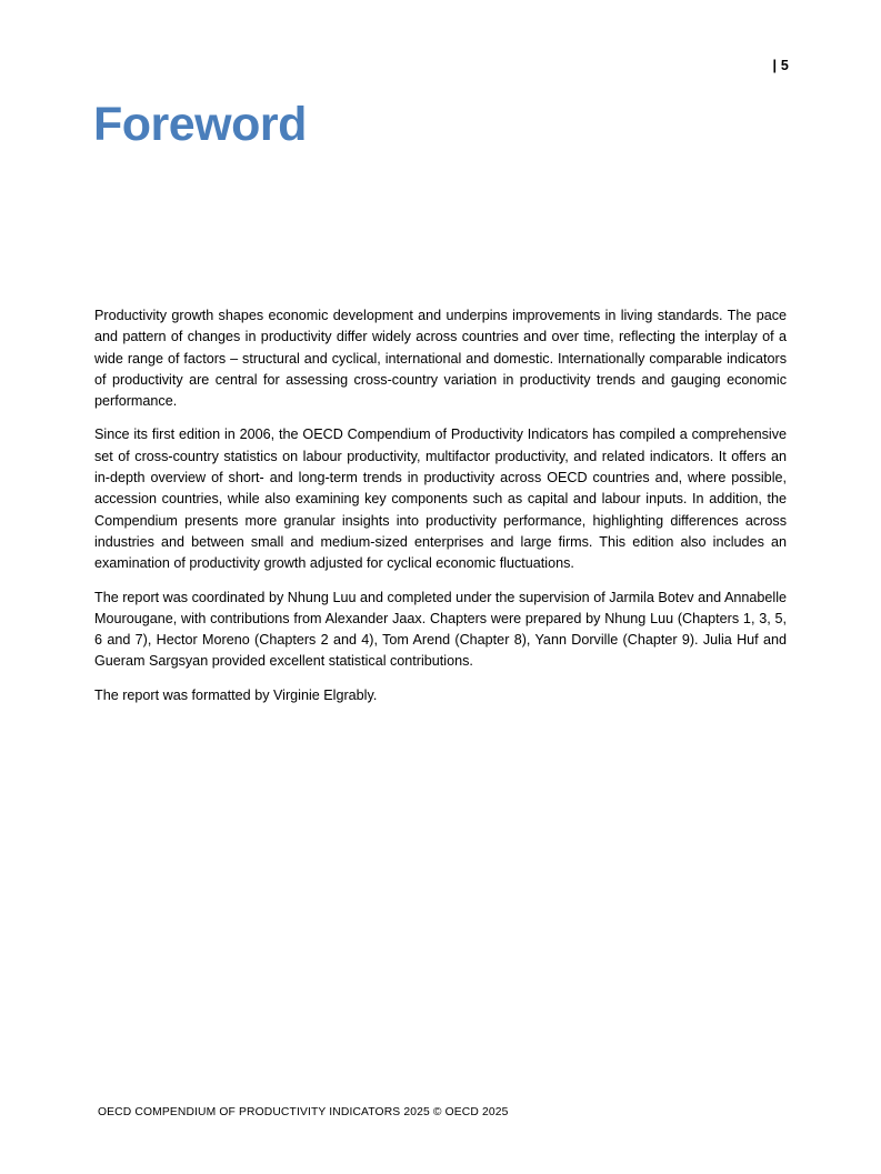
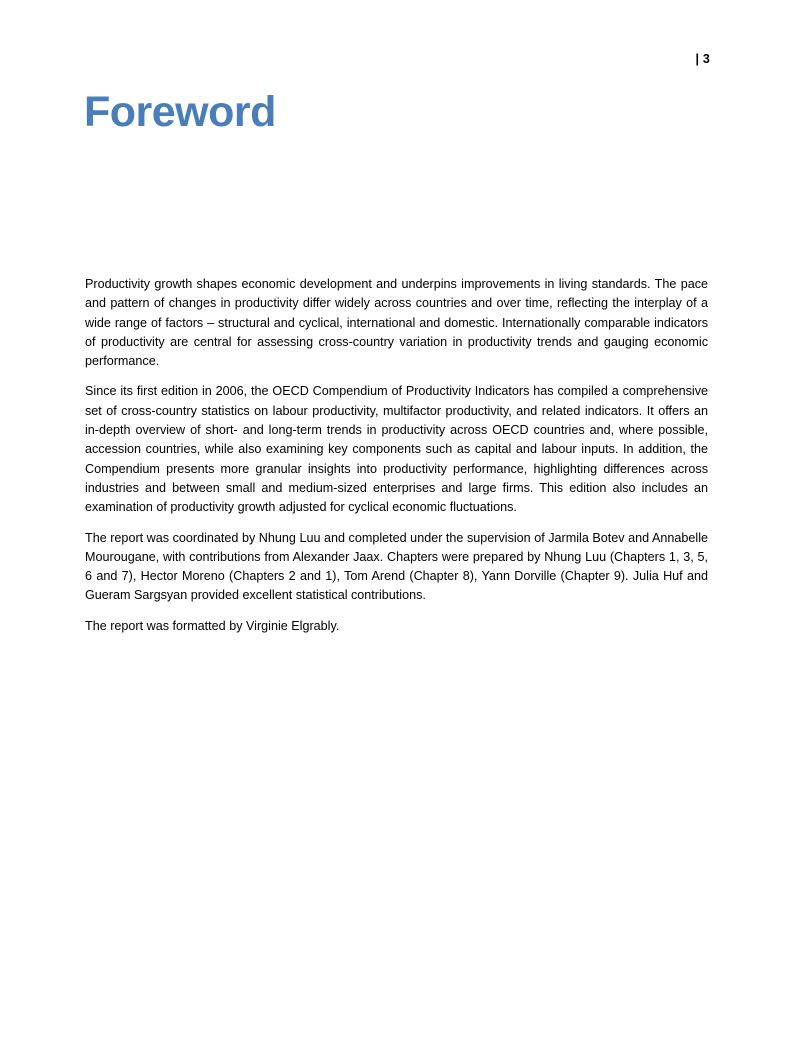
- | 5
+ | 3
  Foreword
  Productivity growth shapes economic development and underpins improvements in living standards. The pace and pattern of changes in productivity differ widely across countries and over time, reflecting the interplay of a wide range of factors – structural and cyclical, international and domestic. Internationally comparable indicators of productivity are central for assessing cross-country variation in productivity trends and gauging economic performance.
  Since its first edition in 2006, the OECD Compendium of Productivity Indicators has compiled a comprehensive set of cross-country statistics on labour productivity, multifactor productivity, and related indicators. It offers an in-depth overview of short- and long-term trends in productivity across OECD countries and, where possible, accession countries, while also examining key components such as capital and labour inputs. In addition, the Compendium presents more granular insights into productivity performance, highlighting differences across industries and between small and medium-sized enterprises and large firms. This edition also includes an examination of productivity growth adjusted for cyclical economic fluctuations.
- The report was coordinated by Nhung Luu and completed under the supervision of Jarmila Botev and Annabelle Mourougane, with contributions from Alexander Jaax. Chapters were prepared by Nhung Luu (Chapters 1, 3, 5, 6 and 7), Hector Moreno (Chapters 2 and 4), Tom Arend (Chapter 8), Yann Dorville (Chapter 9). Julia Huf and Gueram Sargsyan provided excellent statistical contributions.
+ The report was coordinated by Nhung Luu and completed under the supervision of Jarmila Botev and Annabelle Mourougane, with contributions from Alexander Jaax. Chapters were prepared by Nhung Luu (Chapters 1, 3, 5, 6 and 7), Hector Moreno (Chapters 2 and 1), Tom Arend (Chapter 8), Yann Dorville (Chapter 9). Julia Huf and Gueram Sargsyan provided excellent statistical contributions.
  The report was formatted by Virginie Elgrably.
- OECD COMPENDIUM OF PRODUCTIVITY INDICATORS 2025 © OECD 2025
